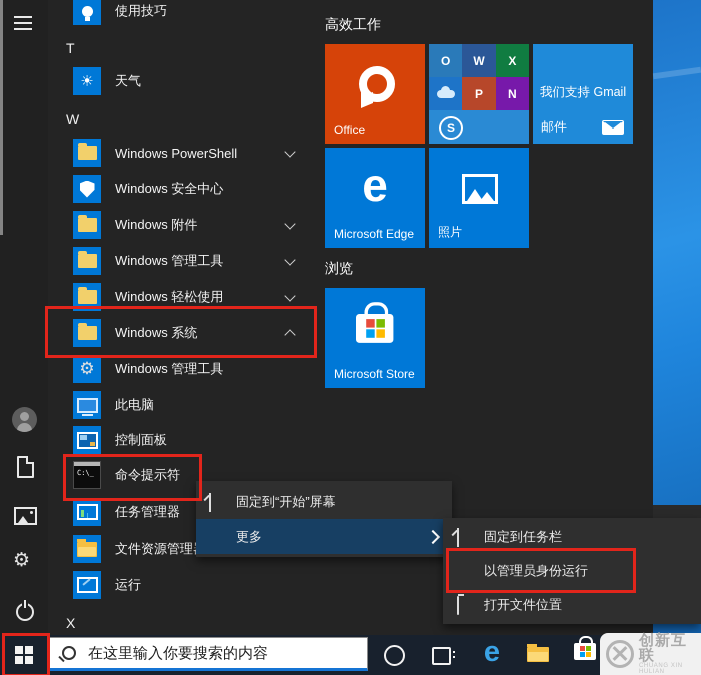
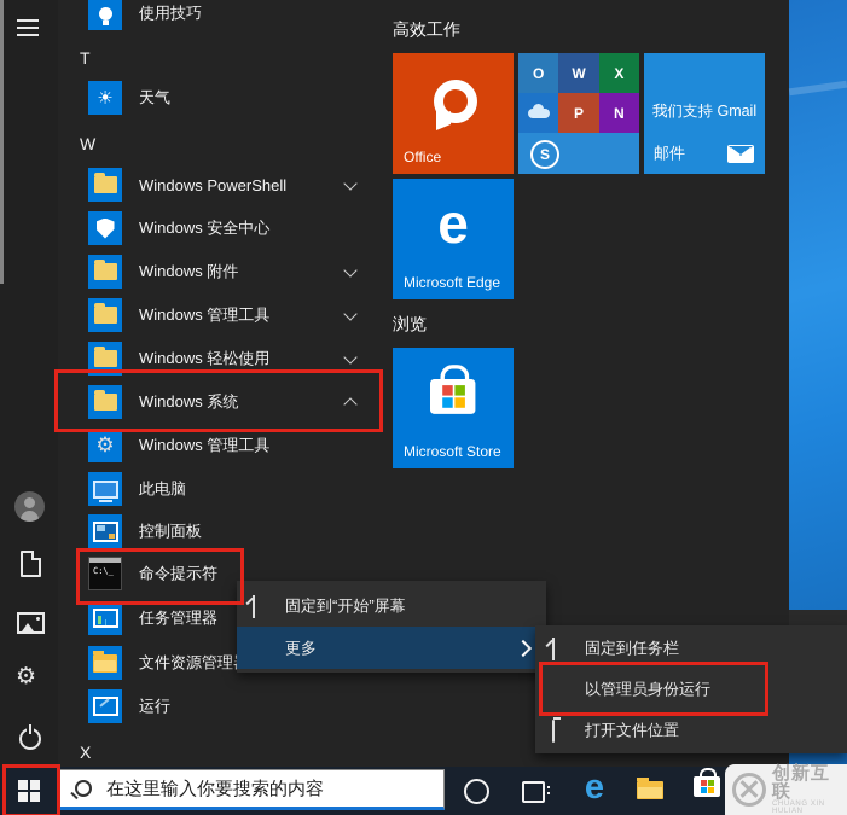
  ⚙
  使用技巧
  T
  ☀
  天气
  W
  Windows PowerShell
  Windows 安全中心
  Windows 附件
  Windows 管理工具
  Windows 轻松使用
  Windows 系统
  ⚙
  Windows 管理工具
  此电脑
  控制面板
  命令提示符
  任务管理器
  文件资源管理
  运行
  X
  高效工作
  Office
  O
  W
  X
  P
  N
  S
  我们支持 Gmail
  邮件
  e
  Microsoft Edge
- 照片
  浏览
  Microsoft Store
  固定到“开始”屏幕
  更多
  固定到任务栏
  以管理员身份运行
  打开文件位置
  在这里输入你要搜索的内容
  e
  创新互联
